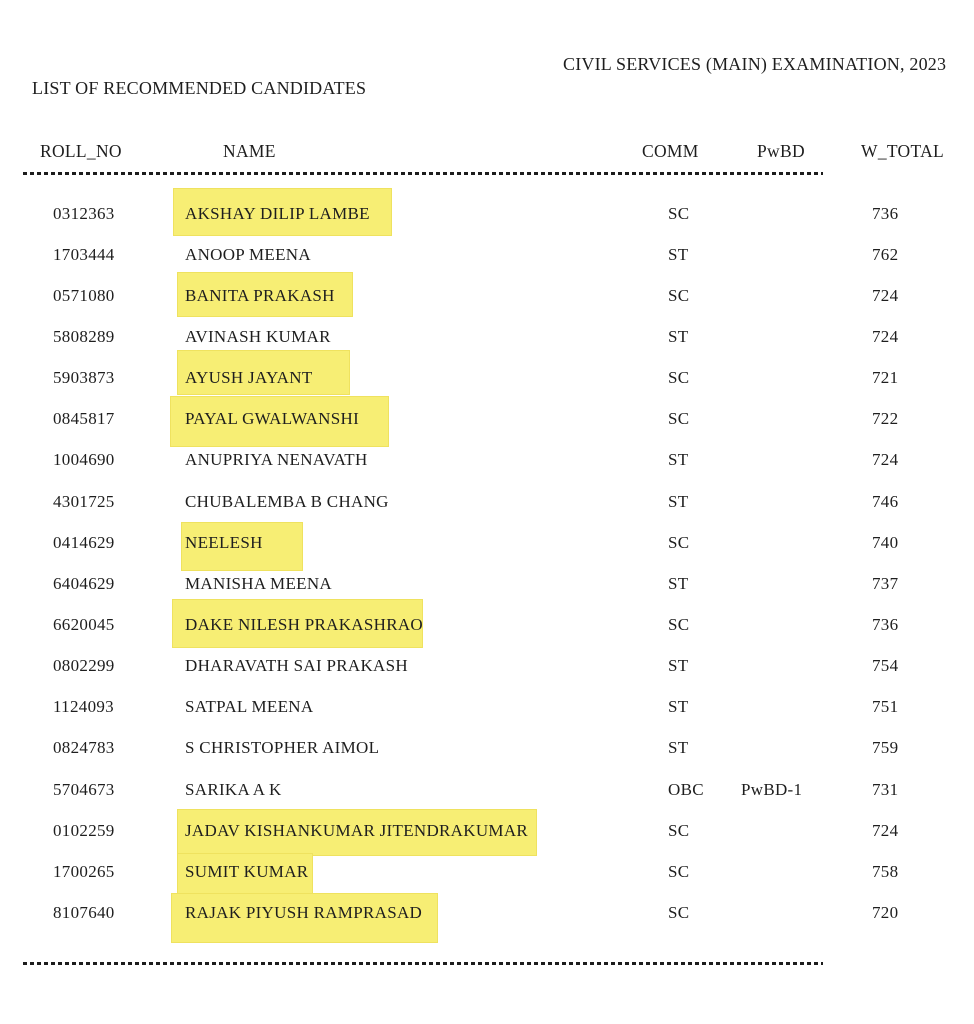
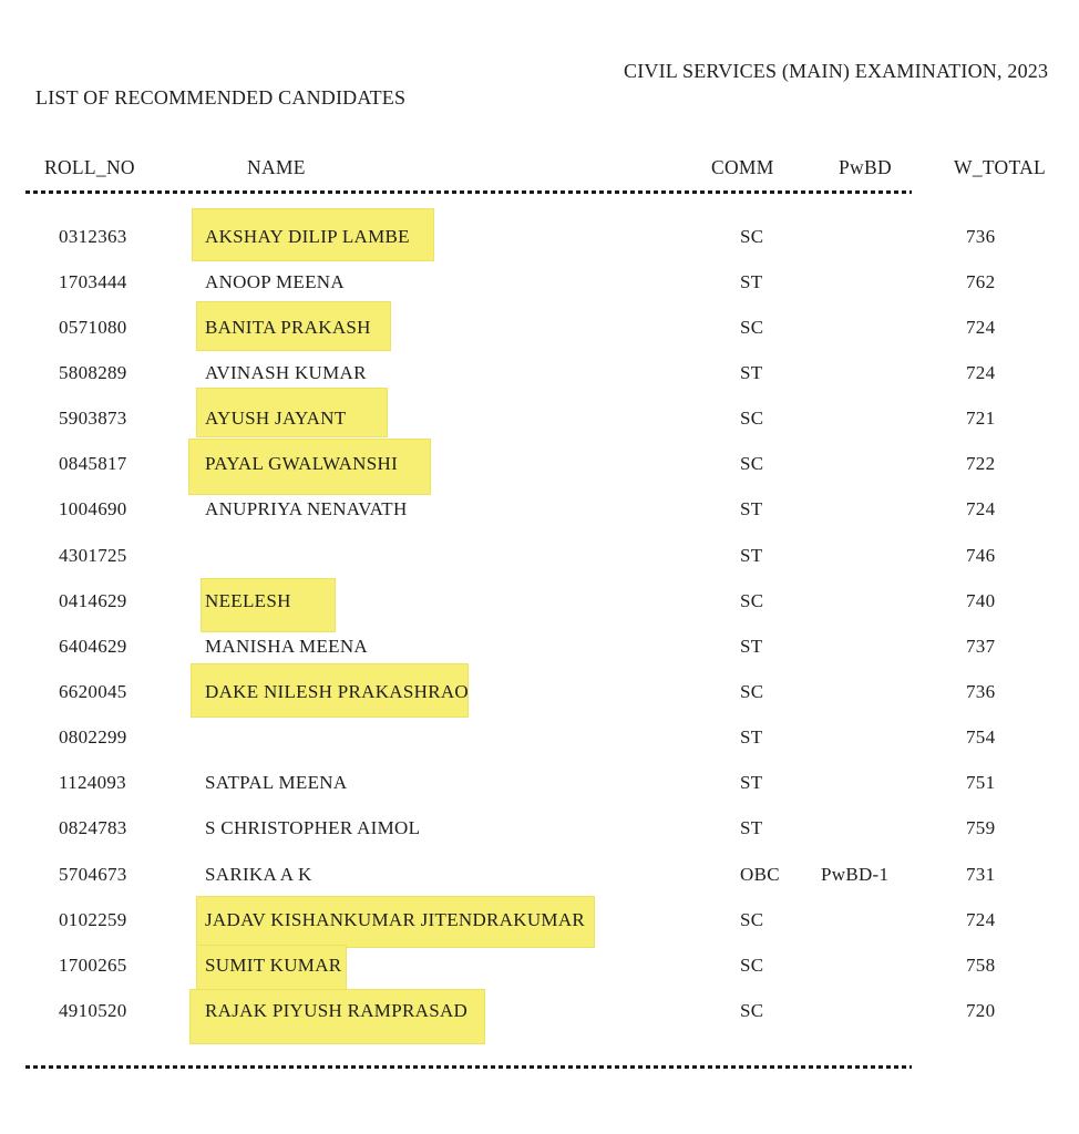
  CIVIL SERVICES (MAIN) EXAMINATION, 2023
  LIST OF RECOMMENDED CANDIDATES
  ROLL_NO
  NAME
  COMM
  PwBD
  W_TOTAL
  0312363
  AKSHAY DILIP LAMBE
  SC
  736
  1703444
  ANOOP MEENA
  ST
  762
  0571080
  BANITA PRAKASH
  SC
  724
  5808289
  AVINASH KUMAR
  ST
  724
  5903873
  AYUSH JAYANT
  SC
  721
  0845817
  PAYAL GWALWANSHI
  SC
  722
  1004690
  ANUPRIYA NENAVATH
  ST
  724
  4301725
- CHUBALEMBA B CHANG
  ST
  746
  0414629
  NEELESH
  SC
  740
  6404629
  MANISHA MEENA
  ST
  737
  6620045
  DAKE NILESH PRAKASHRAO
  SC
  736
  0802299
- DHARAVATH SAI PRAKASH
  ST
  754
  1124093
  SATPAL MEENA
  ST
  751
  0824783
  S CHRISTOPHER AIMOL
  ST
  759
  5704673
  SARIKA A K
  OBC
  PwBD-1
  731
  0102259
  JADAV KISHANKUMAR JITENDRAKUMAR
  SC
  724
  1700265
  SUMIT KUMAR
  SC
  758
- 8107640
+ 4910520
  RAJAK PIYUSH RAMPRASAD
  SC
  720
